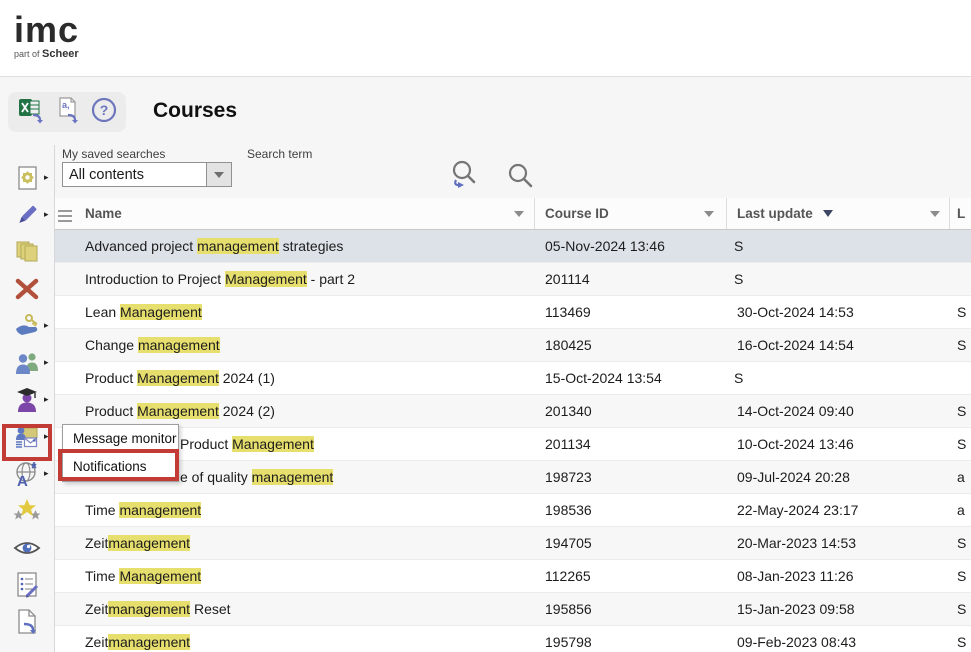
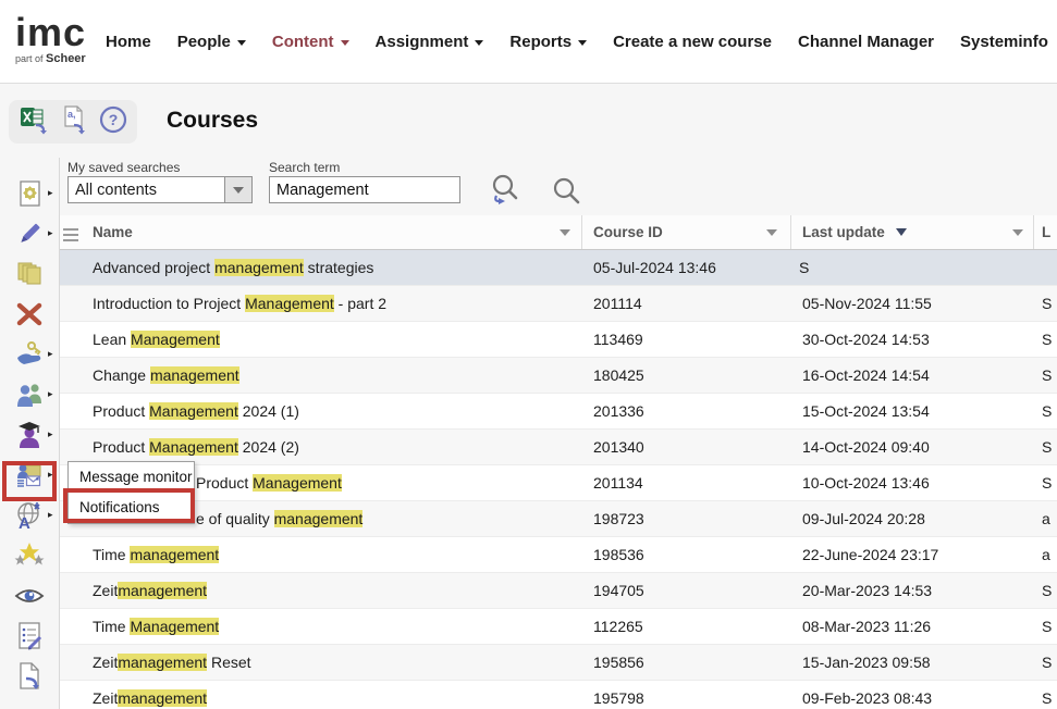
  imc
  part of Scheer
+ Home
+ People
+ Content
+ Assignment
+ Reports
+ Create a new course
+ Channel Manager
+ Systeminfo
  a,
  ?
  Courses
  My saved searches
  Search term
  All contents
+ Management
  ▸
  ▸
  ▸
  ▸
  ▸
  ▸
  A
  ▸
  Name
  Course ID
  Last update
  L
  Advanced project management strategies
- 05-Nov-2024 13:46
+ 05-Jul-2024 13:46
  S
  Introduction to Project Management - part 2
  201114
+ 05-Nov-2024 11:55
  S
  Lean Management
  113469
  30-Oct-2024 14:53
  S
  Change management
  180425
  16-Oct-2024 14:54
  S
  Product Management 2024 (1)
+ 201336
  15-Oct-2024 13:54
  S
  Product Management 2024 (2)
  201340
  14-Oct-2024 09:40
  S
  Product Management
  201134
  10-Oct-2024 13:46
  S
  e of quality management
  198723
  09-Jul-2024 20:28
  a
  Time management
  198536
- 22-May-2024 23:17
+ 22-June-2024 23:17
  a
  Zeitmanagement
  194705
  20-Mar-2023 14:53
  S
  Time Management
  112265
- 08-Jan-2023 11:26
+ 08-Mar-2023 11:26
  S
  Zeitmanagement Reset
  195856
  15-Jan-2023 09:58
  S
  Zeitmanagement
  195798
  09-Feb-2023 08:43
  S
  Message monitor
  Notifications
